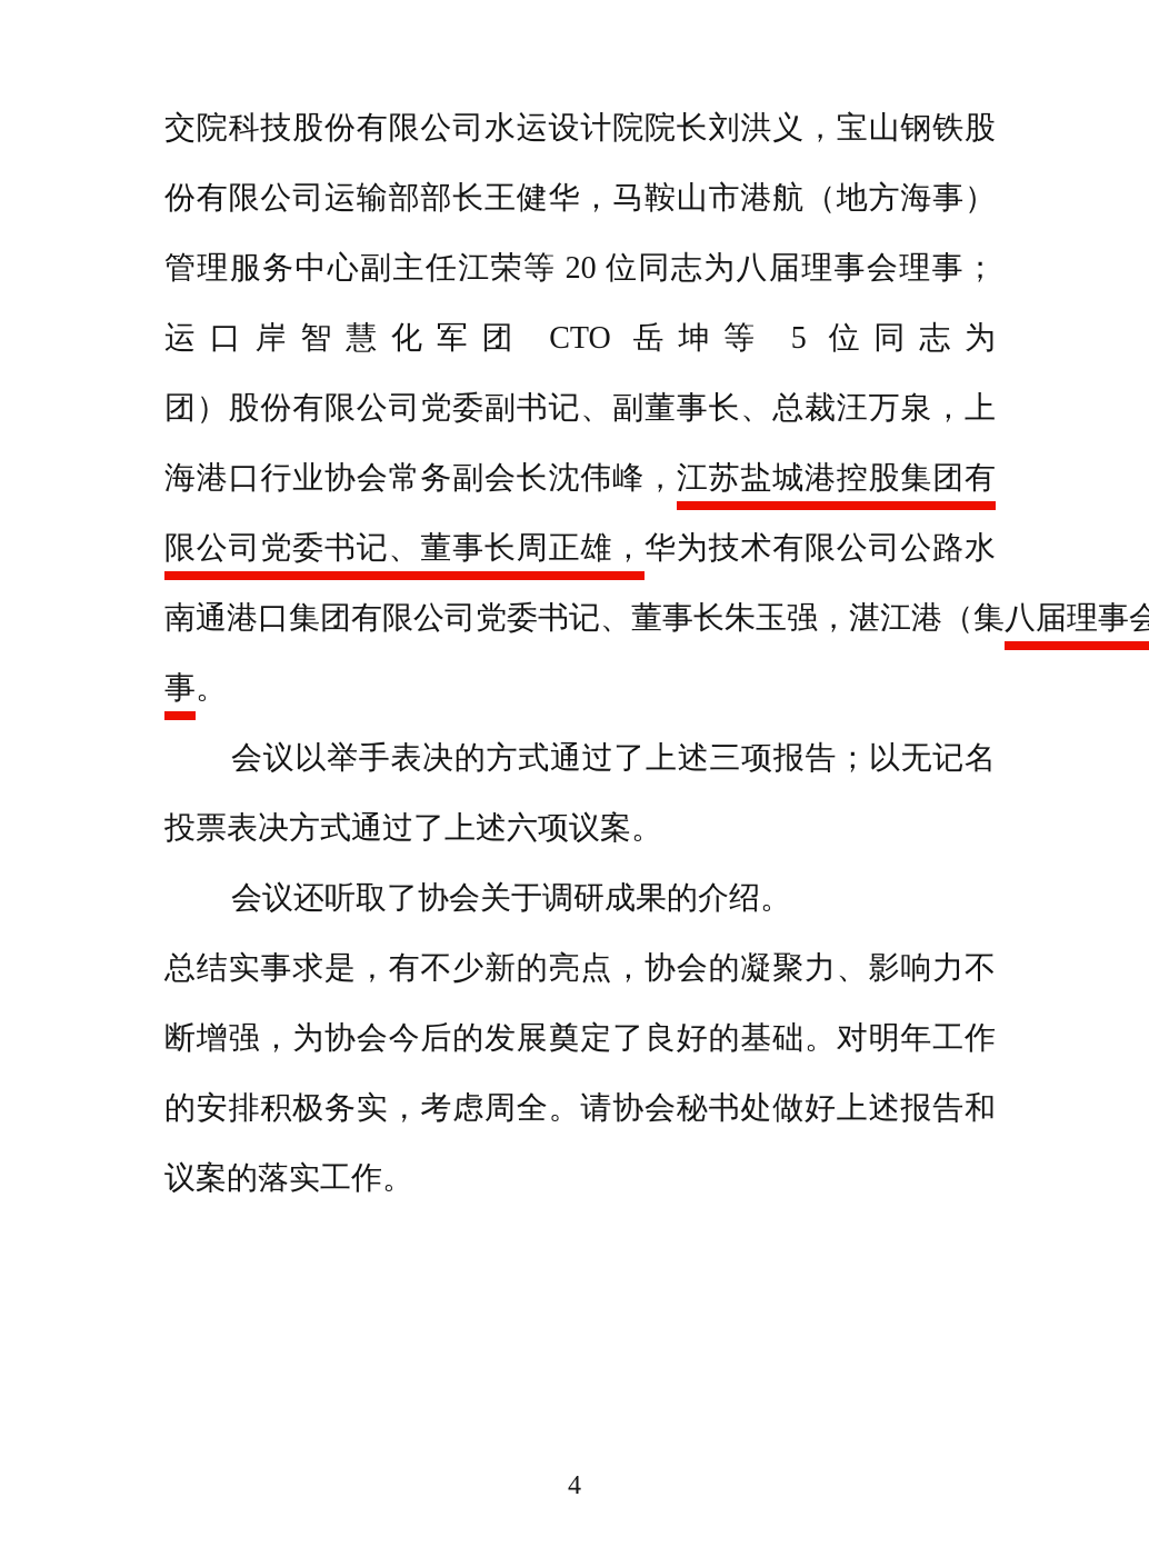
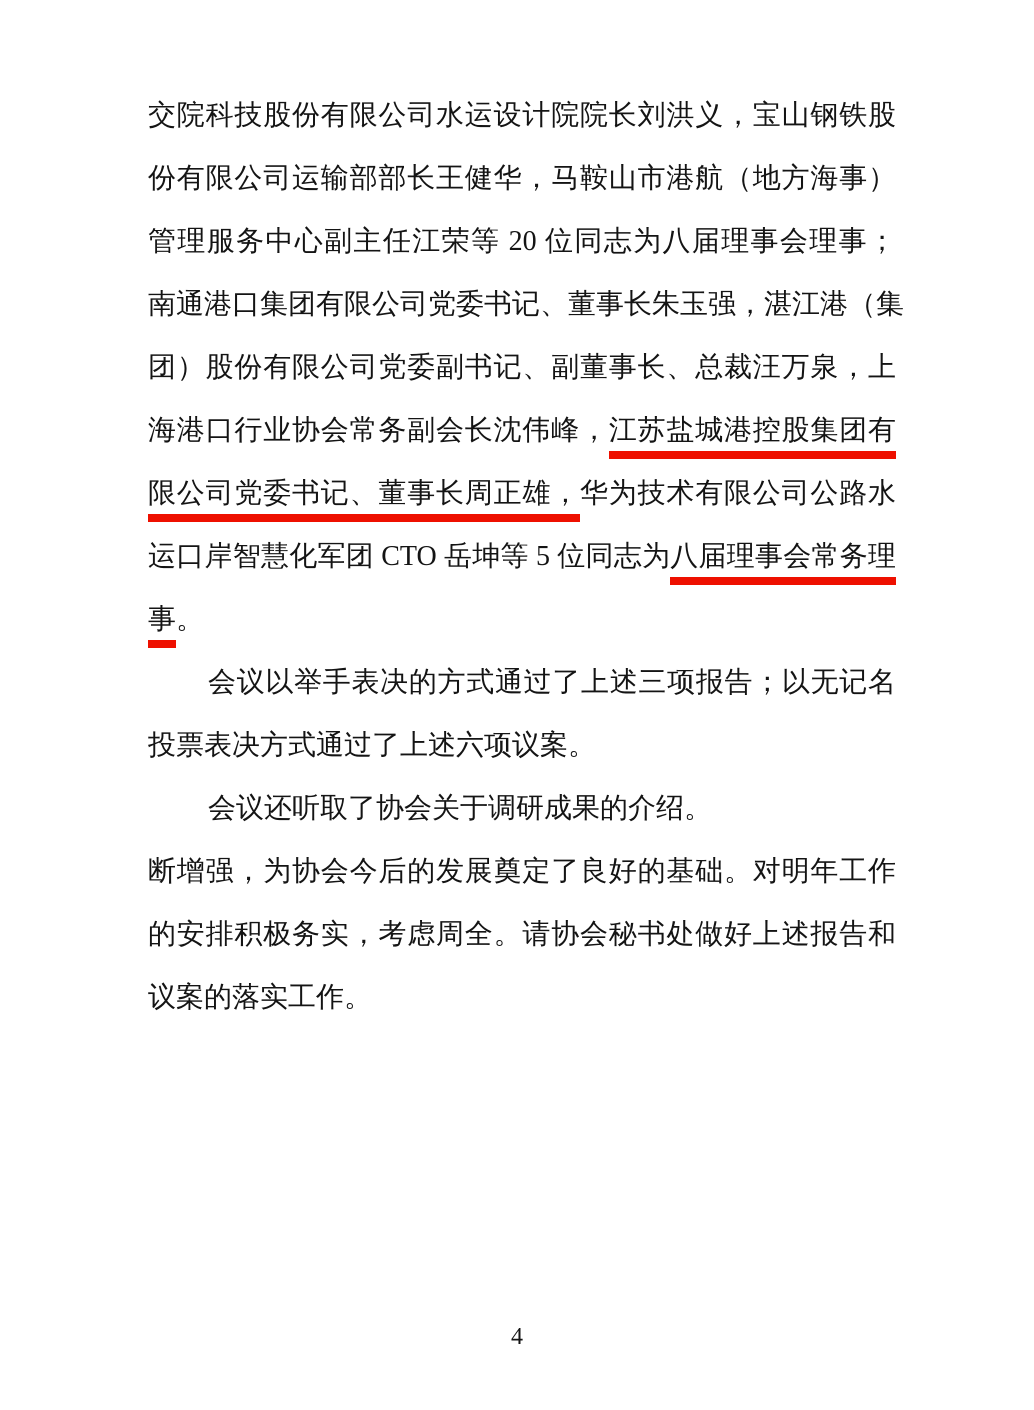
  交院科技股份有限公司水运设计院院长刘洪义，宝山钢铁股
  份有限公司运输部部长王健华，马鞍山市港航（地方海事）
  管理服务中心副主任江荣等 20 位同志为八届理事会理事；
- 运口岸智慧化军团 CTO 岳坤等 5 位同志为
+ 南通港口集团有限公司党委书记、董事长朱玉强，湛江港（集
  团）股份有限公司党委副书记、副董事长、总裁汪万泉，上
  海港口行业协会常务副会长沈伟峰，江苏盐城港控股集团有
  限公司党委书记、董事长周正雄，华为技术有限公司公路水
- 南通港口集团有限公司党委书记、董事长朱玉强，湛江港（集八届理事会
+ 运口岸智慧化军团 CTO 岳坤等 5 位同志为八届理事会常务理
  事。
  会议以举手表决的方式通过了上述三项报告；以无记名
  投票表决方式通过了上述六项议案。
  会议还听取了协会关于调研成果的介绍。
- 总结实事求是，有不少新的亮点，协会的凝聚力、影响力不
  断增强，为协会今后的发展奠定了良好的基础。对明年工作
  的安排积极务实，考虑周全。请协会秘书处做好上述报告和
  议案的落实工作。
  4
